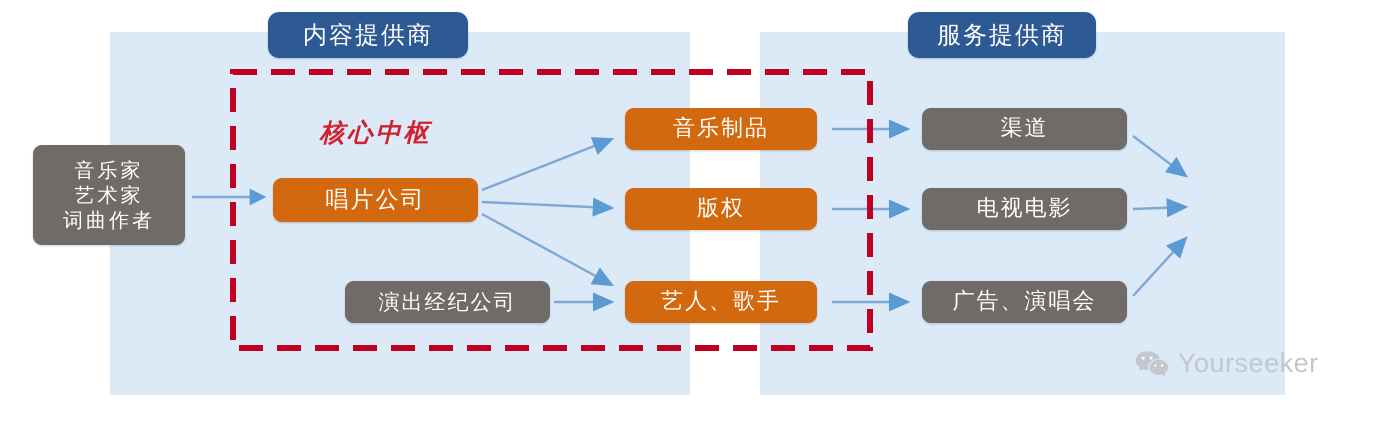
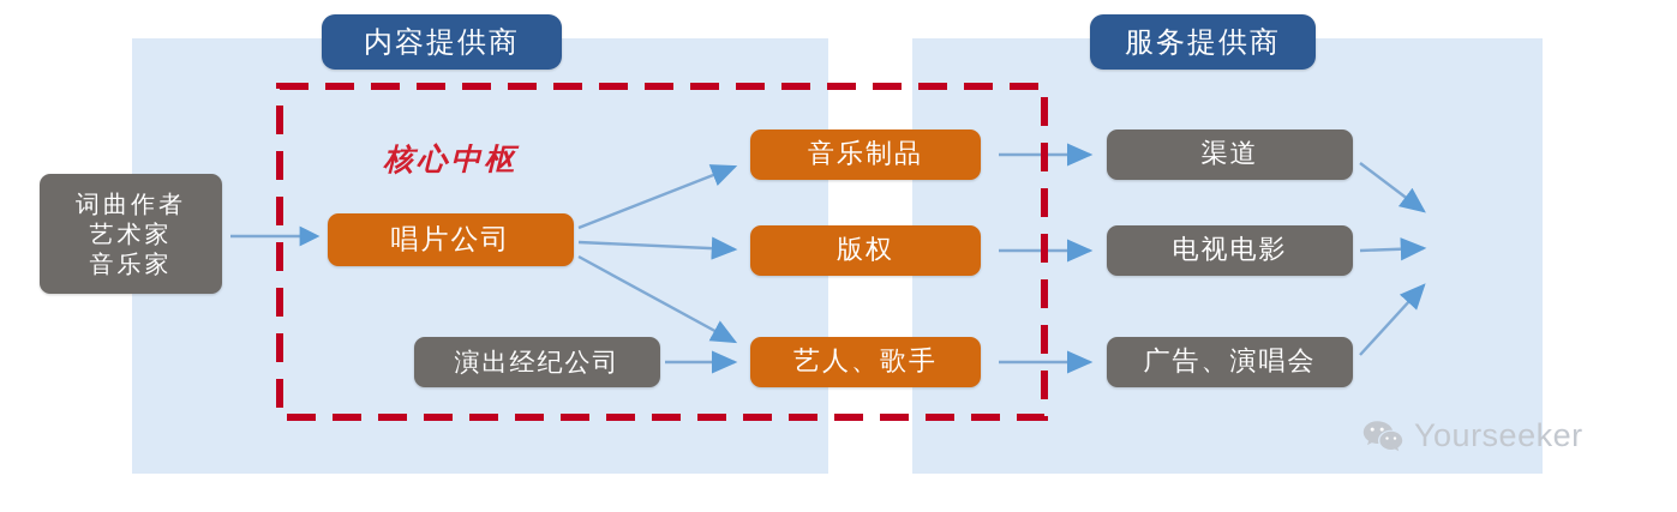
  内容提供商
  服务提供商
- 音乐家
+ 词曲作者
  艺术家
- 词曲作者
+ 音乐家
  核心中枢
  唱片公司
  演出经纪公司
  音乐制品
  版权
  艺人、歌手
  渠道
  电视电影
  广告、演唱会
  Yourseeker
